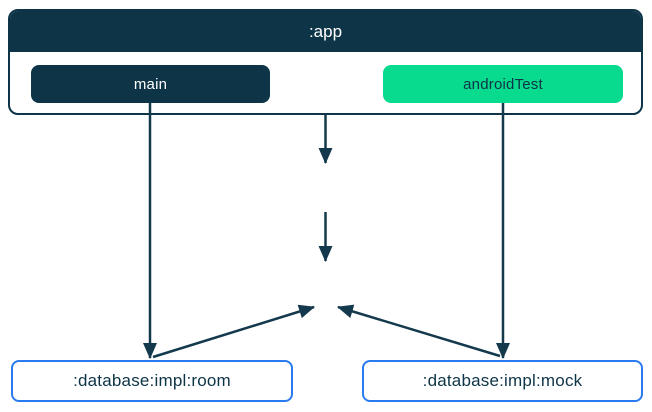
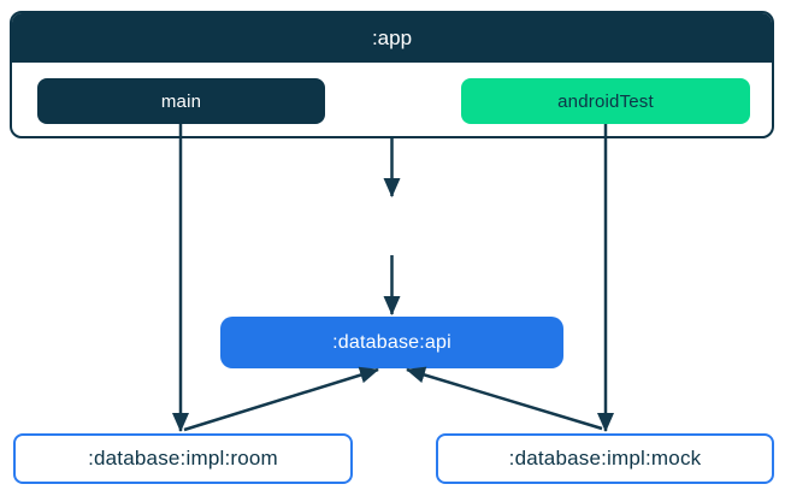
  :app
  main
  androidTest
+ :database:api
  :database:impl:room
  :database:impl:mock
